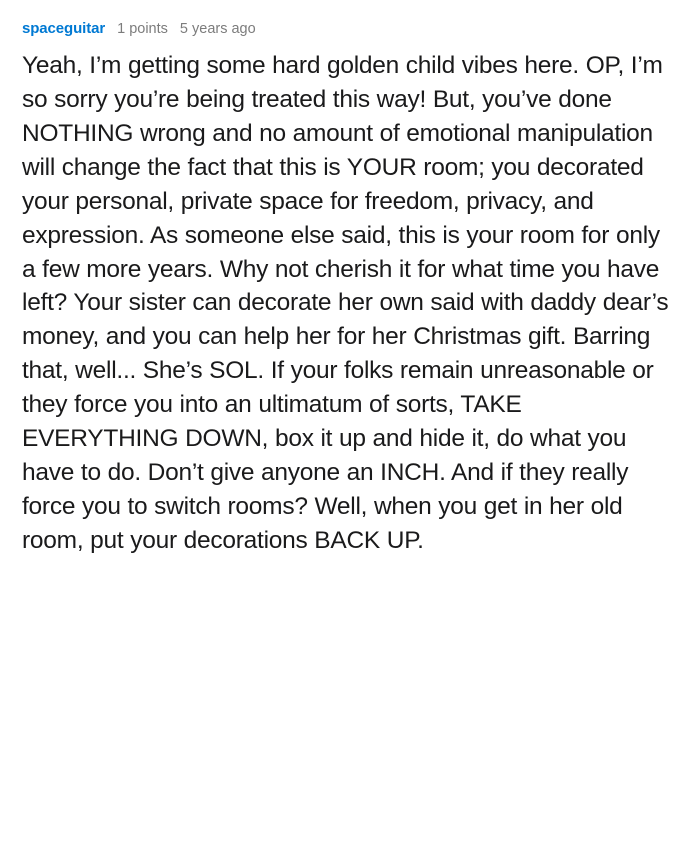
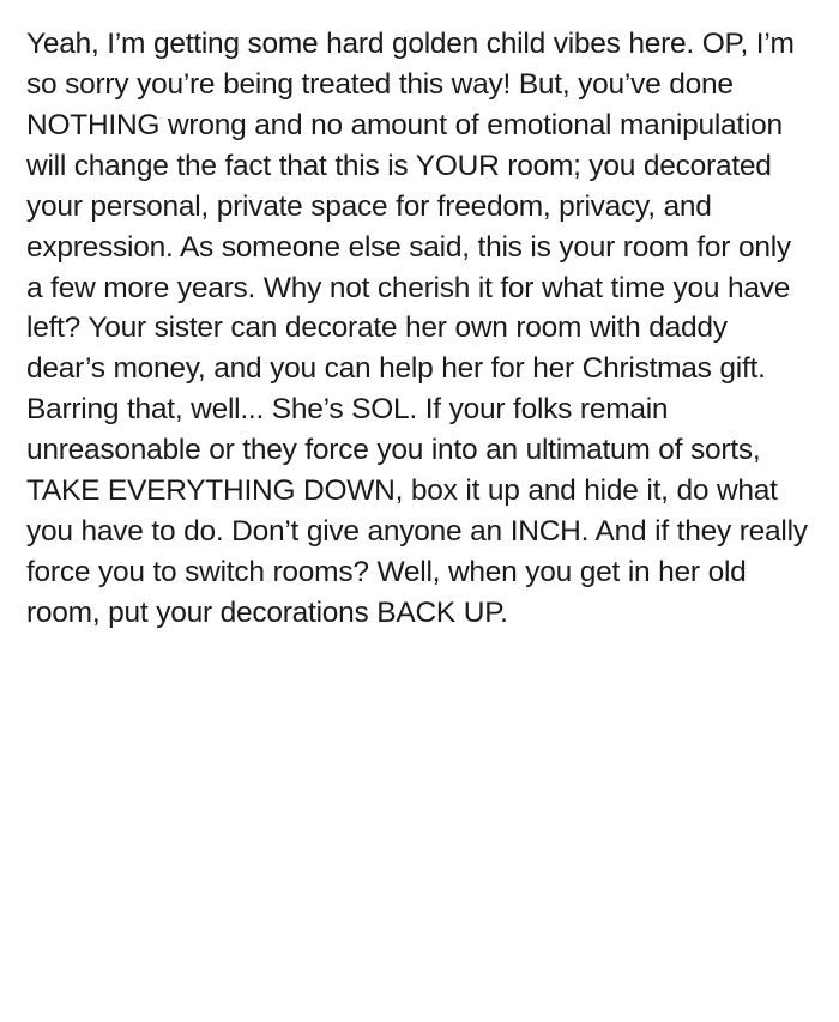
- spaceguitar
- 1 points
- 5 years ago
- Yeah, I’m getting some hard golden child vibes here. OP, I’m so sorry you’re being treated this way! But, you’ve done NOTHING wrong and no amount of emotional manipulation will change the fact that this is YOUR room; you decorated your personal, private space for freedom, privacy, and expression. As someone else said, this is your room for only a few more years. Why not cherish it for what time you have left? Your sister can decorate her own said with daddy dear’s money, and you can help her for her Christmas gift. Barring that, well... She’s SOL. If your folks remain unreasonable or they force you into an ultimatum of sorts, TAKE EVERYTHING DOWN, box it up and hide it, do what you have to do. Don’t give anyone an INCH. And if they really force you to switch rooms? Well, when you get in her old room, put your decorations BACK UP.
+ Yeah, I’m getting some hard golden child vibes here. OP, I’m so sorry you’re being treated this way! But, you’ve done NOTHING wrong and no amount of emotional manipulation will change the fact that this is YOUR room; you decorated your personal, private space for freedom, privacy, and expression. As someone else said, this is your room for only a few more years. Why not cherish it for what time you have left? Your sister can decorate her own room with daddy dear’s money, and you can help her for her Christmas gift. Barring that, well... She’s SOL. If your folks remain unreasonable or they force you into an ultimatum of sorts, TAKE EVERYTHING DOWN, box it up and hide it, do what you have to do. Don’t give anyone an INCH. And if they really force you to switch rooms? Well, when you get in her old room, put your decorations BACK UP.
